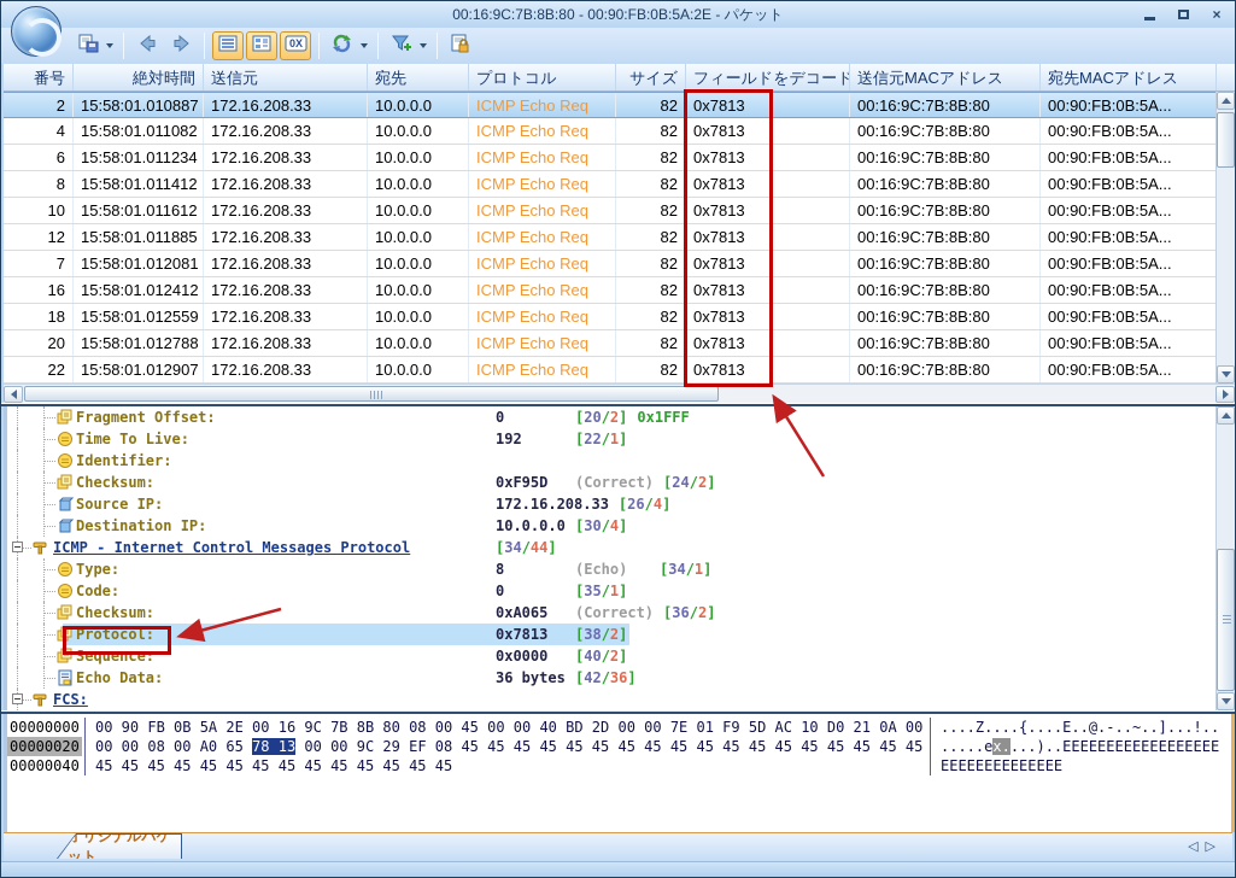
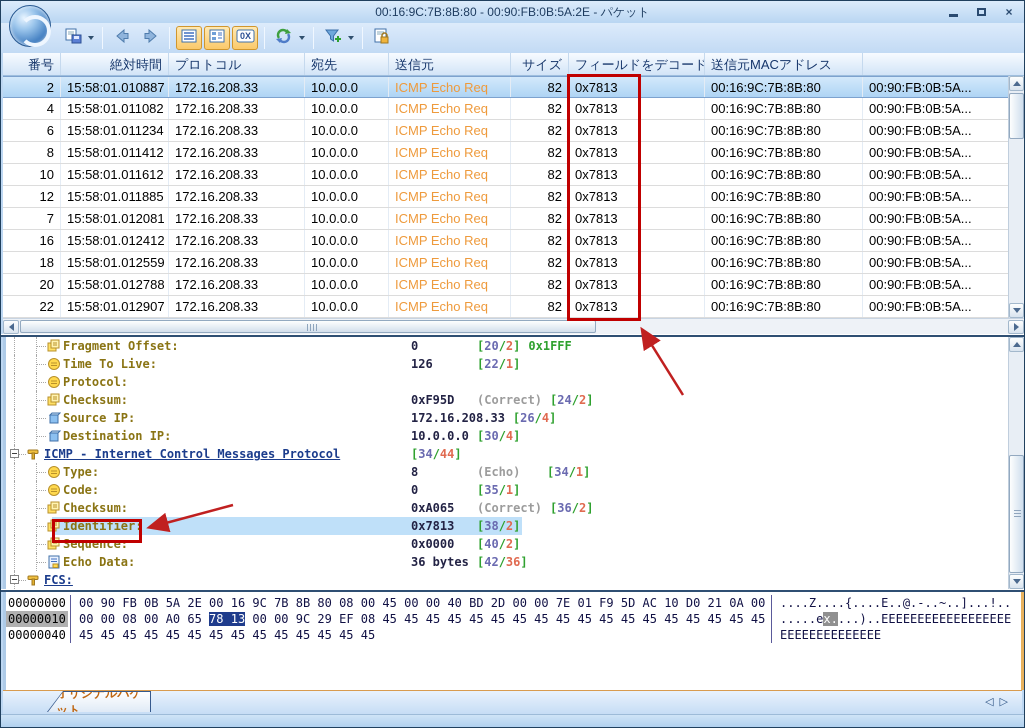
  00:16:9C:7B:8B:80 - 00:90:FB:0B:5A:2E - パケット
  ×
  0X
  番号
  絶対時間
- 送信元
+ プロトコル
  宛先
- プロトコル
+ 送信元
  サイズ
  フィールドをデコード
  送信元MACアドレス
- 宛先MACアドレス
  2
  15:58:01.010887
  172.16.208.33
  10.0.0.0
  ICMP Echo Req
  82
  0x7813
  00:16:9C:7B:8B:80
  00:90:FB:0B:5A...
  4
  15:58:01.011082
  172.16.208.33
  10.0.0.0
  ICMP Echo Req
  82
  0x7813
  00:16:9C:7B:8B:80
  00:90:FB:0B:5A...
  6
  15:58:01.011234
  172.16.208.33
  10.0.0.0
  ICMP Echo Req
  82
  0x7813
  00:16:9C:7B:8B:80
  00:90:FB:0B:5A...
  8
  15:58:01.011412
  172.16.208.33
  10.0.0.0
  ICMP Echo Req
  82
  0x7813
  00:16:9C:7B:8B:80
  00:90:FB:0B:5A...
  10
  15:58:01.011612
  172.16.208.33
  10.0.0.0
  ICMP Echo Req
  82
  0x7813
  00:16:9C:7B:8B:80
  00:90:FB:0B:5A...
  12
  15:58:01.011885
  172.16.208.33
  10.0.0.0
  ICMP Echo Req
  82
  0x7813
  00:16:9C:7B:8B:80
  00:90:FB:0B:5A...
  7
  15:58:01.012081
  172.16.208.33
  10.0.0.0
  ICMP Echo Req
  82
  0x7813
  00:16:9C:7B:8B:80
  00:90:FB:0B:5A...
  16
  15:58:01.012412
  172.16.208.33
  10.0.0.0
  ICMP Echo Req
  82
  0x7813
  00:16:9C:7B:8B:80
  00:90:FB:0B:5A...
  18
  15:58:01.012559
  172.16.208.33
  10.0.0.0
  ICMP Echo Req
  82
  0x7813
  00:16:9C:7B:8B:80
  00:90:FB:0B:5A...
  20
  15:58:01.012788
  172.16.208.33
  10.0.0.0
  ICMP Echo Req
  82
  0x7813
  00:16:9C:7B:8B:80
  00:90:FB:0B:5A...
  22
  15:58:01.012907
  172.16.208.33
  10.0.0.0
  ICMP Echo Req
  82
  0x7813
  00:16:9C:7B:8B:80
  00:90:FB:0B:5A...
  Fragment Offset:
  0 [20/2] 0x1FFF
  Time To Live:
- 192 [22/1]
+ 126 [22/1]
- Identifier:
+ Protocol:
  Checksum:
  0xF95D (Correct) [24/2]
  Source IP:
  172.16.208.33 [26/4]
  Destination IP:
  10.0.0.0 [30/4]
  ICMP - Internet Control Messages Protocol
  [34/44]
  Type:
  8 (Echo) [34/1]
  Code:
  0 [35/1]
  Checksum:
  0xA065 (Correct) [36/2]
- Protocol:
+ Identifier:
  0x7813 [38/2]
  Sequence:
  0x0000 [40/2]
  Echo Data:
  36 bytes [42/36]
  FCS:
  00000000
  00 90 FB 0B 5A 2E 00 16 9C 7B 8B 80 08 00 45 00 00 40 BD 2D 00 00 7E 01 F9 5D AC 10 D0 21 0A 00
  ....Z....{....E..@.-..~..]...!..
- 00000020
+ 00000010
  00 00 08 00 A0 65 78 13 00 00 9C 29 EF 08 45 45 45 45 45 45 45 45 45 45 45 45 45 45 45 45 45 45
  .....ex....)..EEEEEEEEEEEEEEEEEE
  00000040
  45 45 45 45 45 45 45 45 45 45 45 45 45 45
  EEEEEEEEEEEEEE
  リジナルパケット
  ◁▷
